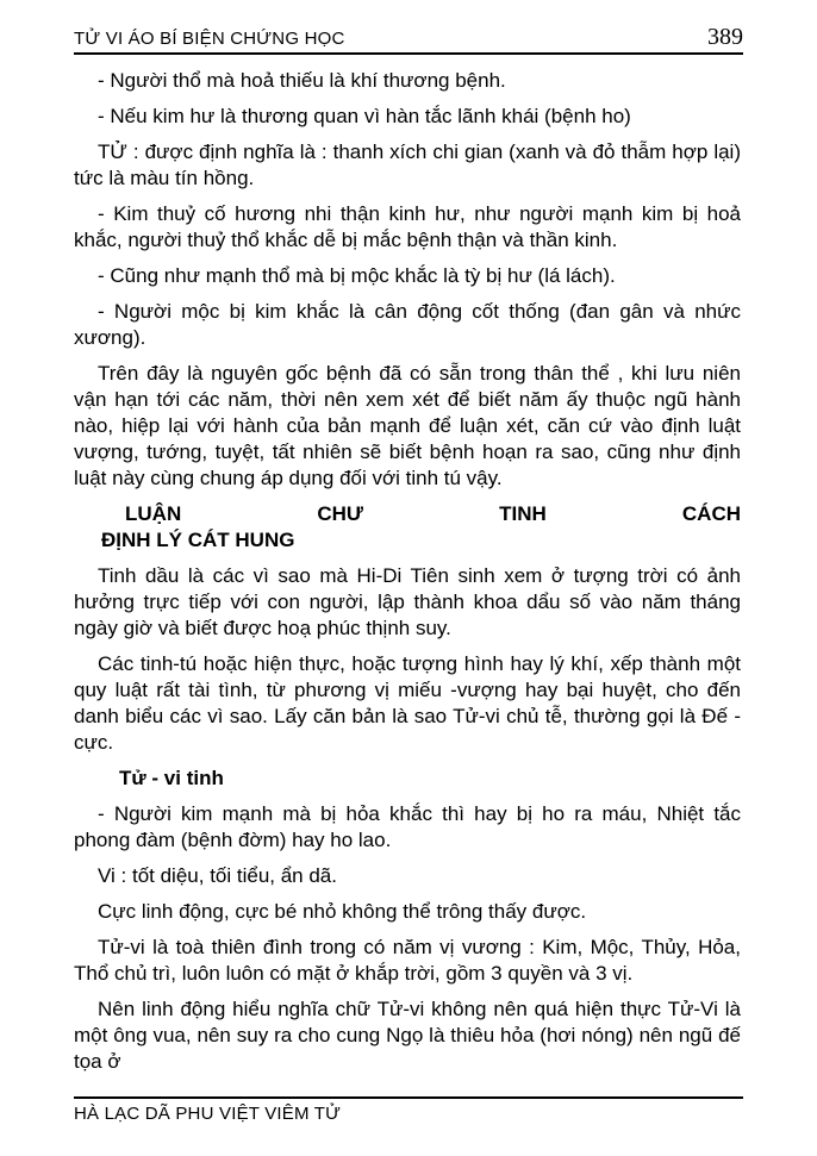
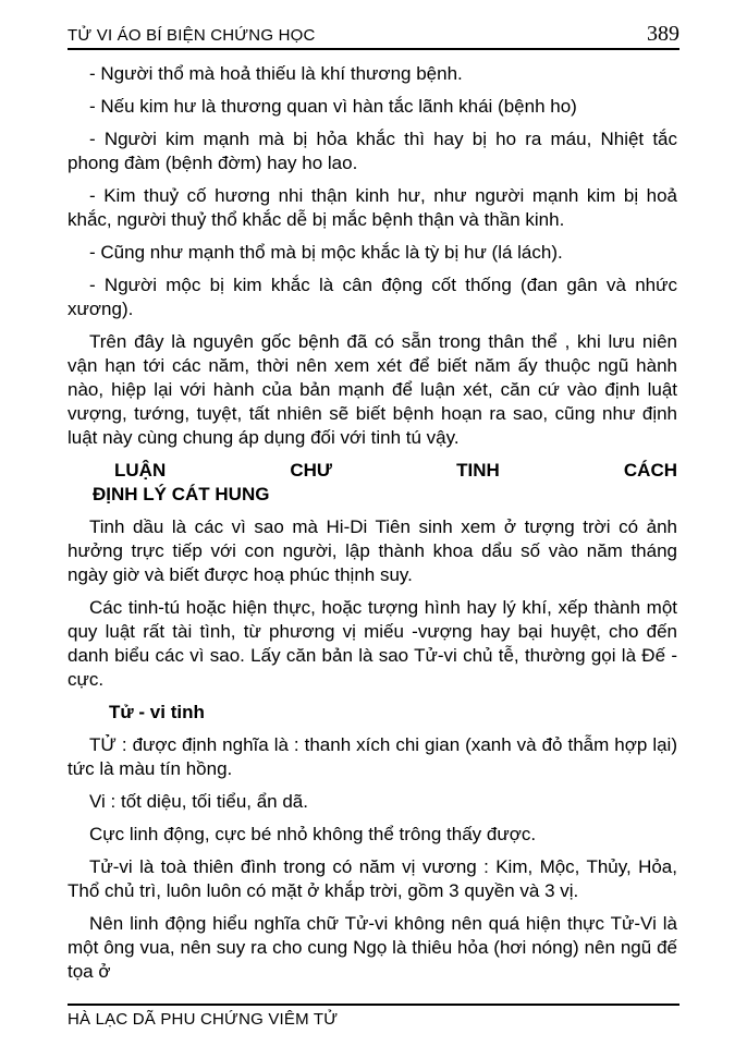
  TỬ VI ÁO BÍ BIỆN CHỨNG HỌC
  389
  - Người thổ mà hoả thiếu là khí thương bệnh.
  - Nếu kim hư là thương quan vì hàn tắc lãnh khái (bệnh ho)
- TỬ : được định nghĩa là : thanh xích chi gian (xanh và đỏ thẫm hợp lại) tức là màu tín hồng.
+ - Người kim mạnh mà bị hỏa khắc thì hay bị ho ra máu, Nhiệt tắc phong đàm (bệnh đờm) hay ho lao.
  - Kim thuỷ cố hương nhi thận kinh hư, như người mạnh kim bị hoả khắc, người thuỷ thổ khắc dễ bị mắc bệnh thận và thần kinh.
  - Cũng như mạnh thổ mà bị mộc khắc là tỳ bị hư (lá lách).
  - Người mộc bị kim khắc là cân động cốt thống (đan gân và nhức xương).
  Trên đây là nguyên gốc bệnh đã có sẵn trong thân thể , khi lưu niên vận hạn tới các năm, thời nên xem xét để biết năm ấy thuộc ngũ hành nào, hiệp lại với hành của bản mạnh để luận xét, căn cứ vào định luật vượng, tướng, tuyệt, tất nhiên sẽ biết bệnh hoạn ra sao, cũng như định luật này cùng chung áp dụng đối với tinh tú vậy.
  LUẬN
  CHƯ
  TINH
  CÁCH
  ĐỊNH LÝ CÁT HUNG
  Tinh dầu là các vì sao mà Hi-Di Tiên sinh xem ở tượng trời có ảnh hưởng trực tiếp với con người, lập thành khoa dẩu số vào năm tháng ngày giờ và biết được hoạ phúc thịnh suy.
  Các tinh-tú hoặc hiện thực, hoặc tượng hình hay lý khí, xếp thành một quy luật rất tài tình, từ phương vị miếu -vượng hay bại huyệt, cho đến danh biểu các vì sao. Lấy căn bản là sao Tử-vi chủ tễ, thường gọi là Đế -cực.
  Tử - vi tinh
- - Người kim mạnh mà bị hỏa khắc thì hay bị ho ra máu, Nhiệt tắc phong đàm (bệnh đờm) hay ho lao.
+ TỬ : được định nghĩa là : thanh xích chi gian (xanh và đỏ thẫm hợp lại) tức là màu tín hồng.
  Vi : tốt diệu, tối tiểu, ẩn dã.
  Cực linh động, cực bé nhỏ không thể trông thấy được.
  Tử-vi là toà thiên đình trong có năm vị vương : Kim, Mộc, Thủy, Hỏa, Thổ chủ trì, luôn luôn có mặt ở khắp trời, gồm 3 quyền và 3 vị.
  Nên linh động hiểu nghĩa chữ Tử-vi không nên quá hiện thực Tử-Vi là một ông vua, nên suy ra cho cung Ngọ là thiêu hỏa (hơi nóng) nên ngũ đế tọa ở
- HÀ LẠC DÃ PHU VIỆT VIÊM TỬ
+ HÀ LẠC DÃ PHU CHỨNG VIÊM TỬ
